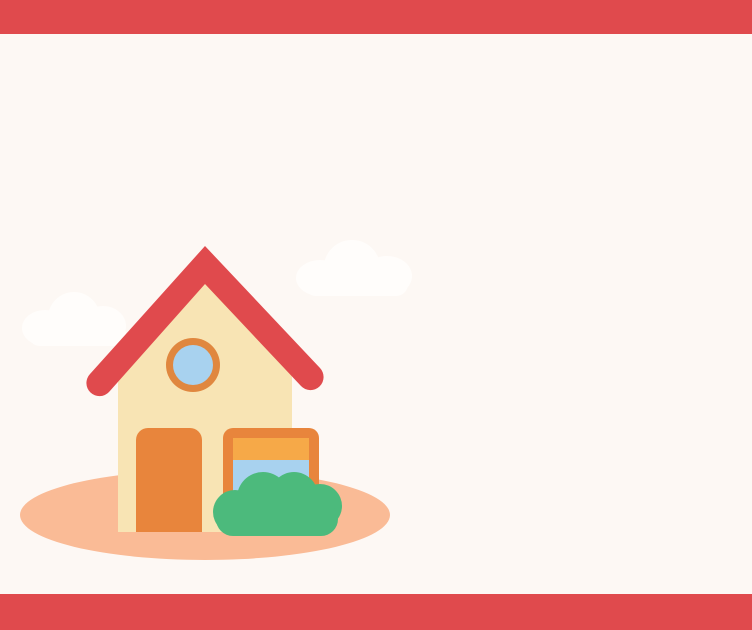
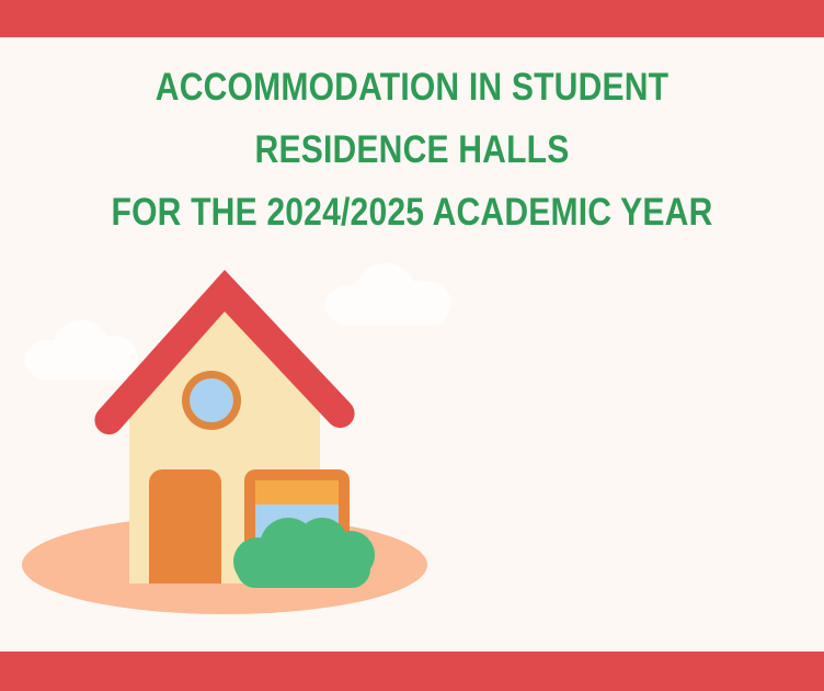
+ ACCOMMODATION IN STUDENT
+ RESIDENCE HALLS
+ FOR THE 2024/2025 ACADEMIC YEAR
